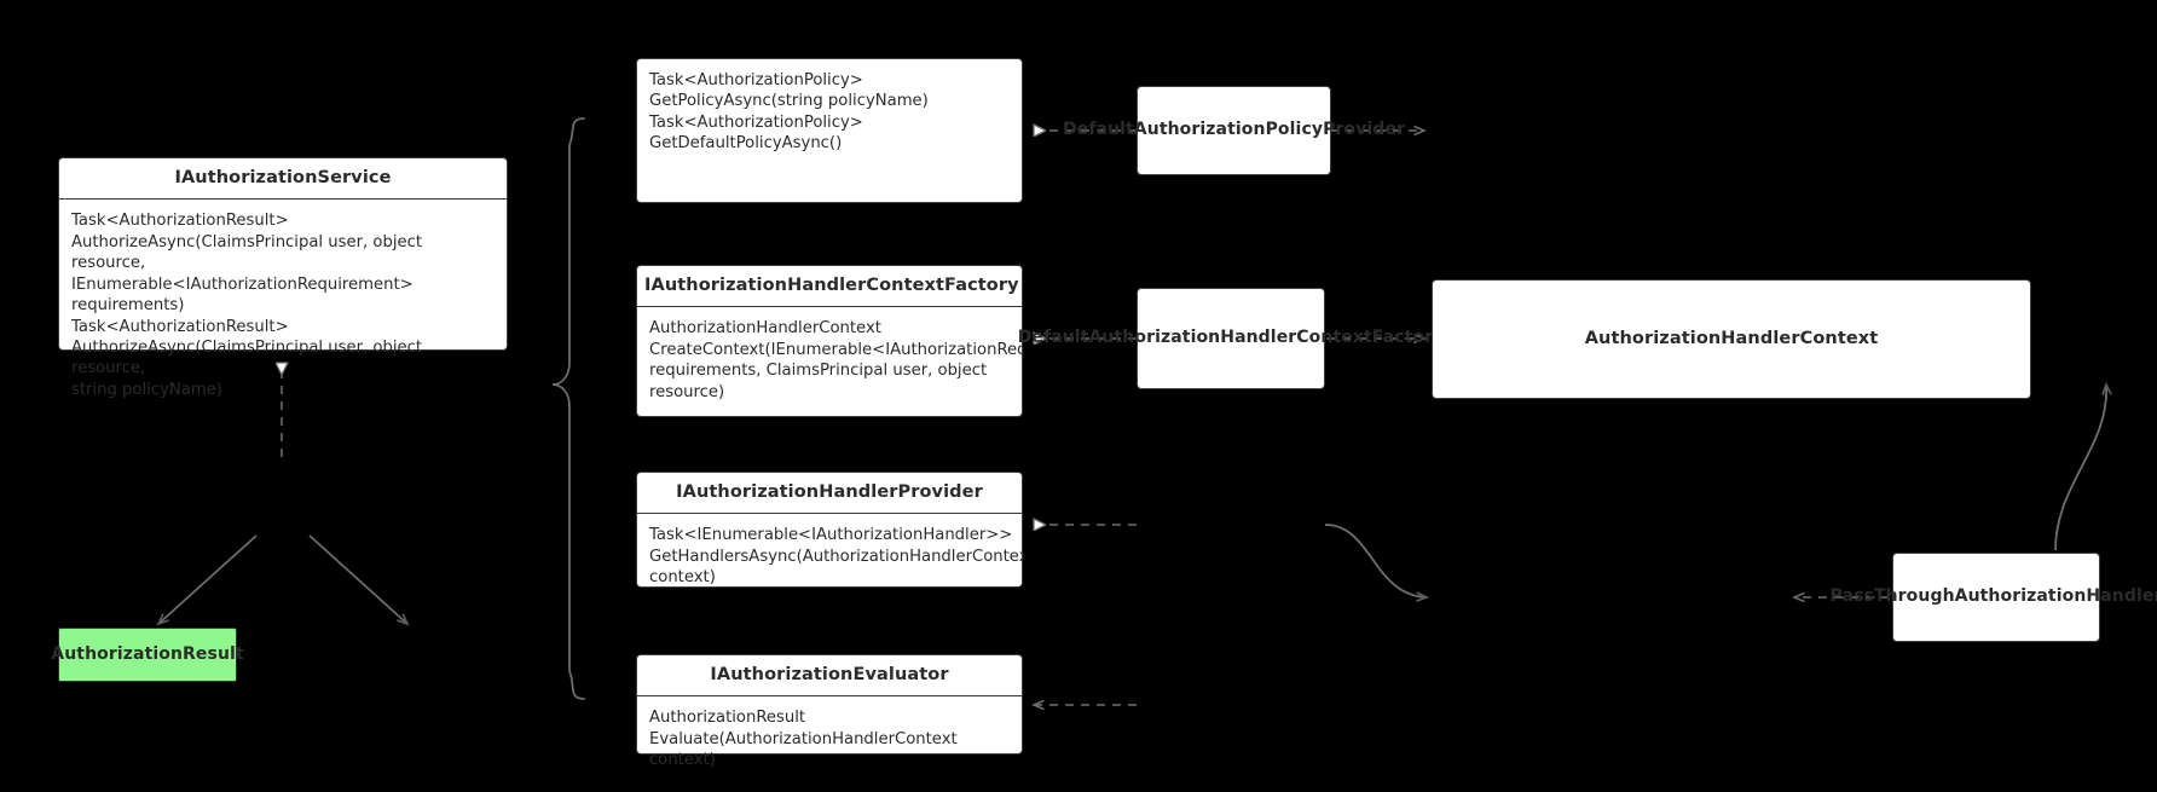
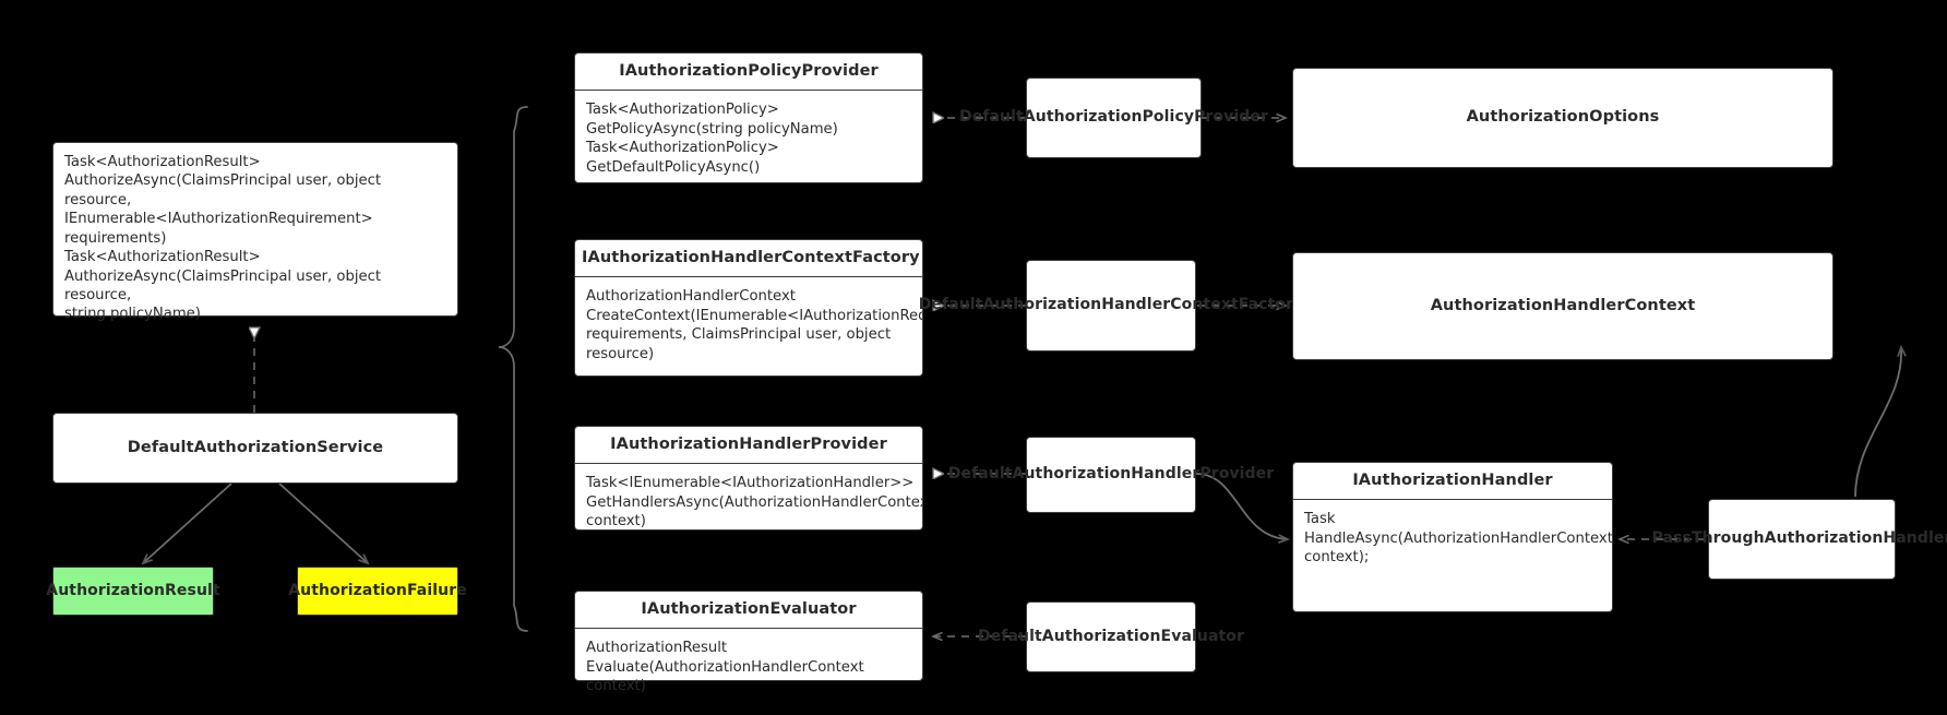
- IAuthorizationService
  Task<AuthorizationResult>
  AuthorizeAsync(ClaimsPrincipal user, object resource,
  IEnumerable<IAuthorizationRequirement>
  requirements)
  Task<AuthorizationResult>
  AuthorizeAsync(ClaimsPrincipal user, object resource,
  string policyName)
+ DefaultAuthorizationService
  AuthorizationResult
+ AuthorizationFailure
+ IAuthorizationPolicyProvider
  Task<AuthorizationPolicy>
  GetPolicyAsync(string policyName)
  Task<AuthorizationPolicy>
  GetDefaultPolicyAsync()
  IAuthorizationHandlerContextFactory
  AuthorizationHandlerContext
  CreateContext(IEnumerable<IAuthorizationRe requirements, ClaimsPrincipal user, object resource)
  IAuthorizationHandlerProvider
  Task<IEnumerable<IAuthorizationHandler>>
  GetHandlersAsync(AuthorizationHandlerConte context)
  IAuthorizationEvaluator
  AuthorizationResult
  Evaluate(AuthorizationHandlerContext context)
  DefaultAuthorizationPolicyProvider
  DefaultAuthorizationHandlerContextFactor
+ DefaultAuthorizationHandlerProvider
+ DefaultAuthorizationEvaluator
+ AuthorizationOptions
  AuthorizationHandlerContext
+ IAuthorizationHandler
+ Task
+ HandleAsync(AuthorizationHandlerContext context);
  PassThroughAuthorizationHandle
